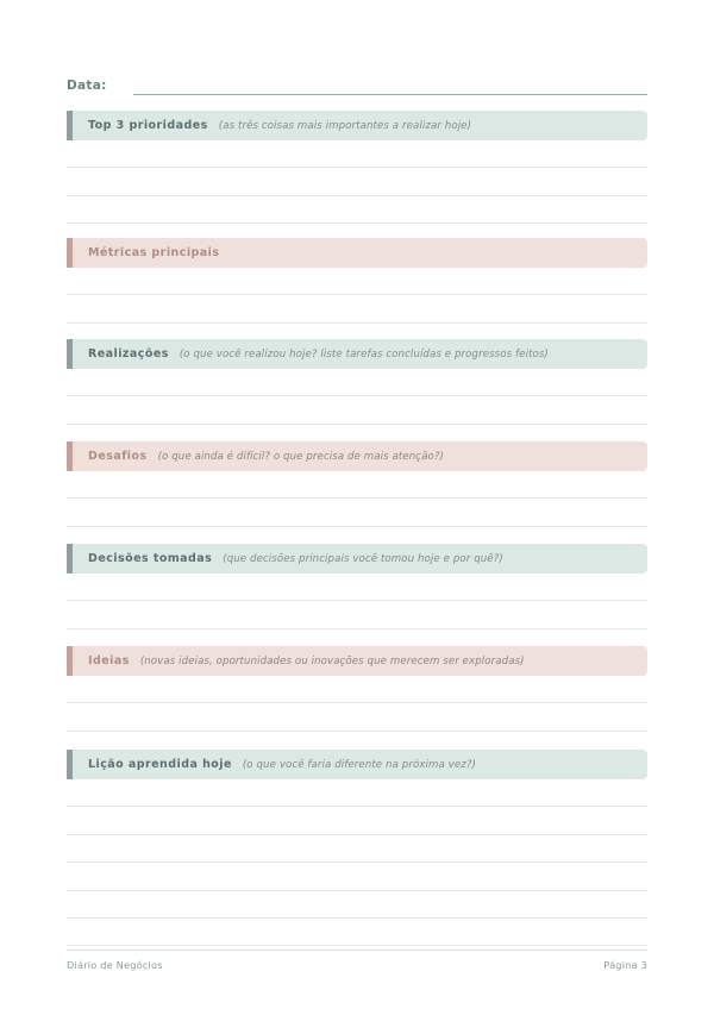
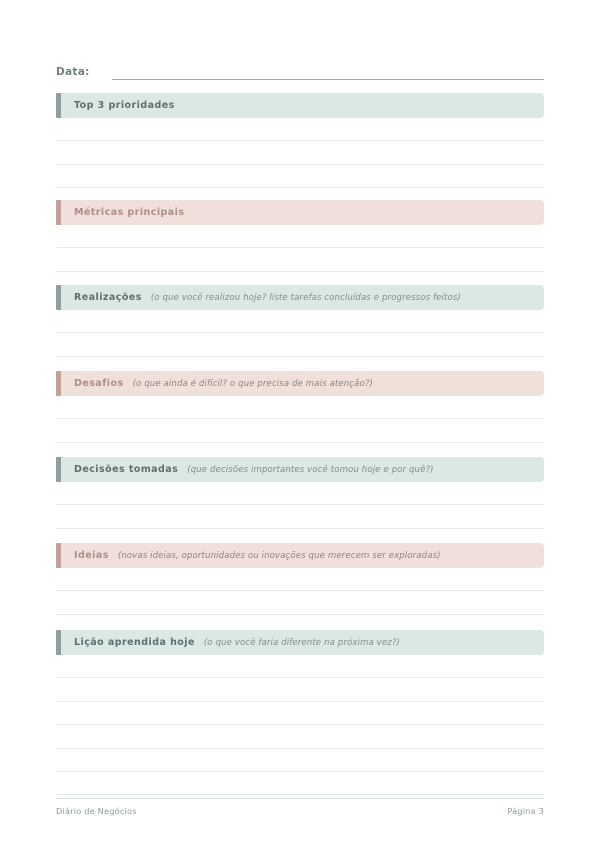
  Data:
  Top 3 prioridades
- (as três coisas mais importantes a realizar hoje)
  Métricas principais
  Realizações
  (o que você realizou hoje? liste tarefas concluídas e progressos feitos)
  Desafios
  (o que ainda é difícil? o que precisa de mais atenção?)
  Decisões tomadas
- (que decisões principais você tomou hoje e por quê?)
+ (que decisões importantes você tomou hoje e por quê?)
  Ideias
  (novas ideias, oportunidades ou inovações que merecem ser exploradas)
  Lição aprendida hoje
  (o que você faria diferente na próxima vez?)
  Diário de Negócios
  Página 3
